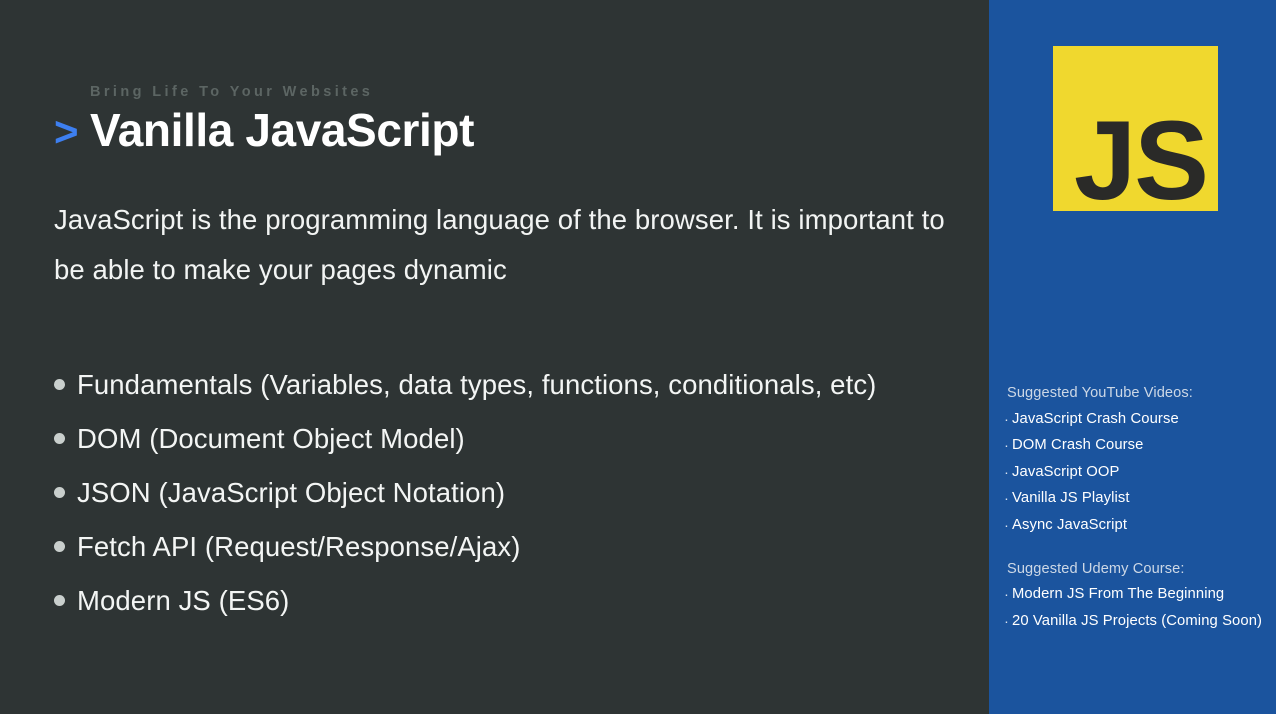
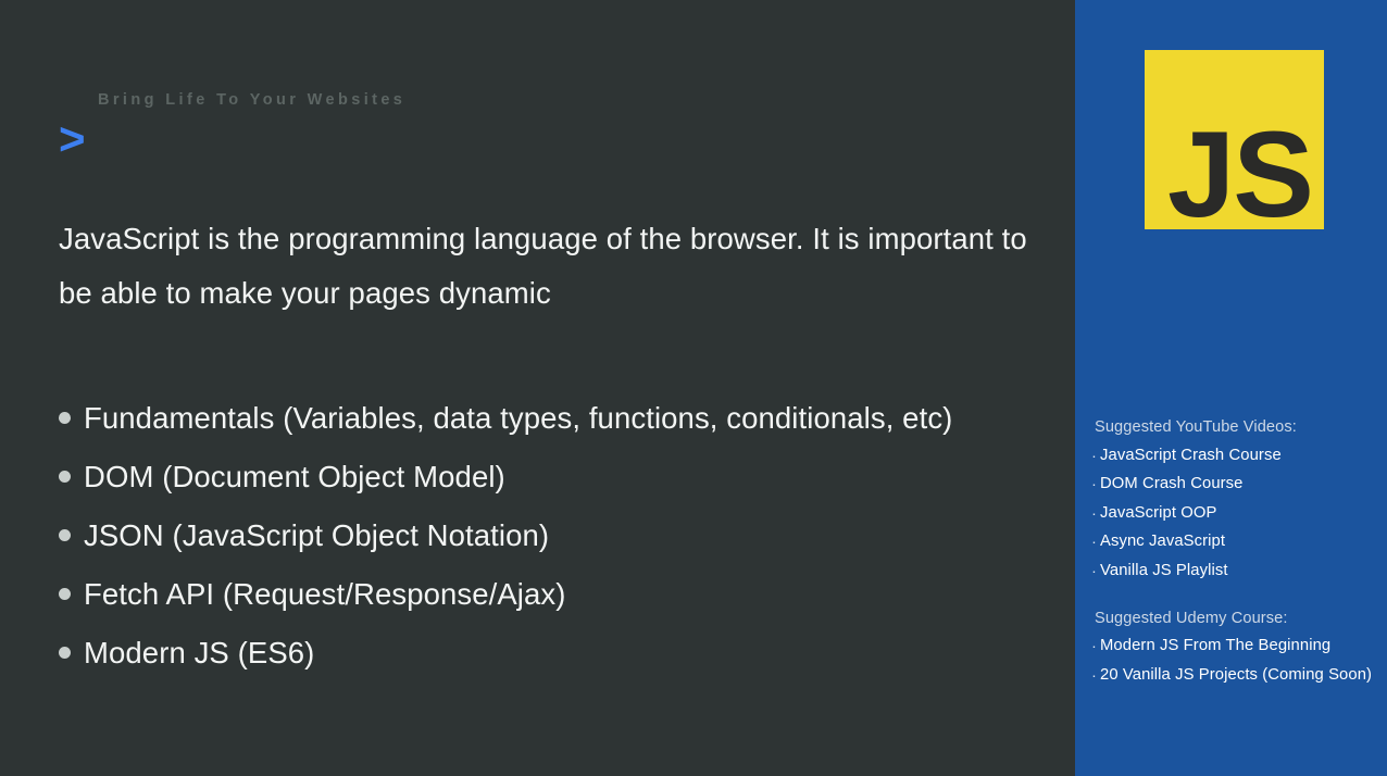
  Bring Life To Your Websites
  >
- Vanilla JavaScript
  JavaScript is the programming language of the browser. It is important to be able to make your pages dynamic
  Fundamentals (Variables, data types, functions, conditionals, etc)
  DOM (Document Object Model)
  JSON (JavaScript Object Notation)
  Fetch API (Request/Response/Ajax)
  Modern JS (ES6)
  JS
  Suggested YouTube Videos:
  ·
  JavaScript Crash Course
  ·
  DOM Crash Course
  ·
  JavaScript OOP
  ·
- Vanilla JS Playlist
+ Async JavaScript
  ·
- Async JavaScript
+ Vanilla JS Playlist
  Suggested Udemy Course:
  ·
  Modern JS From The Beginning
  ·
  20 Vanilla JS Projects (Coming Soon)
